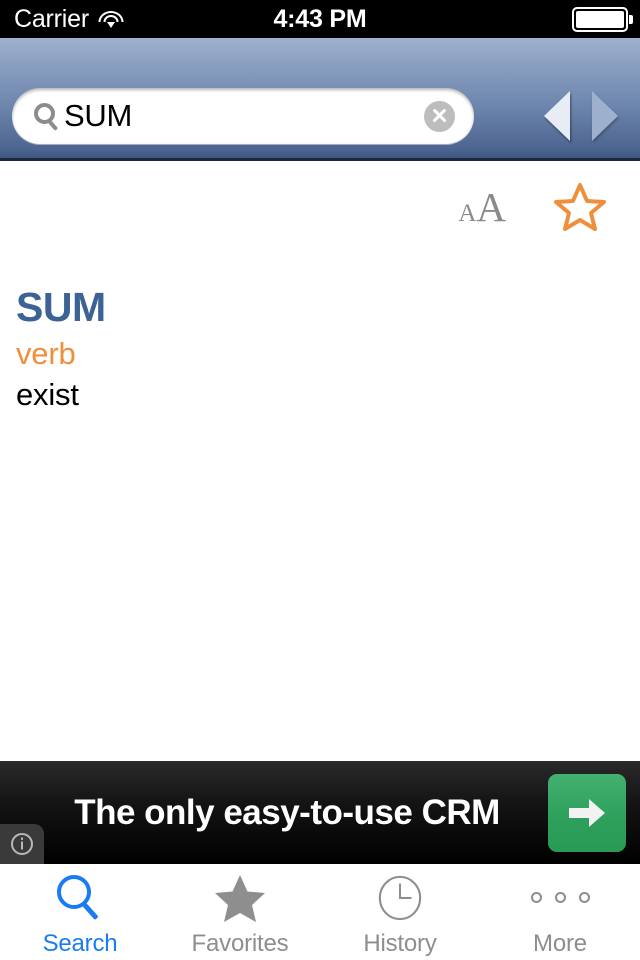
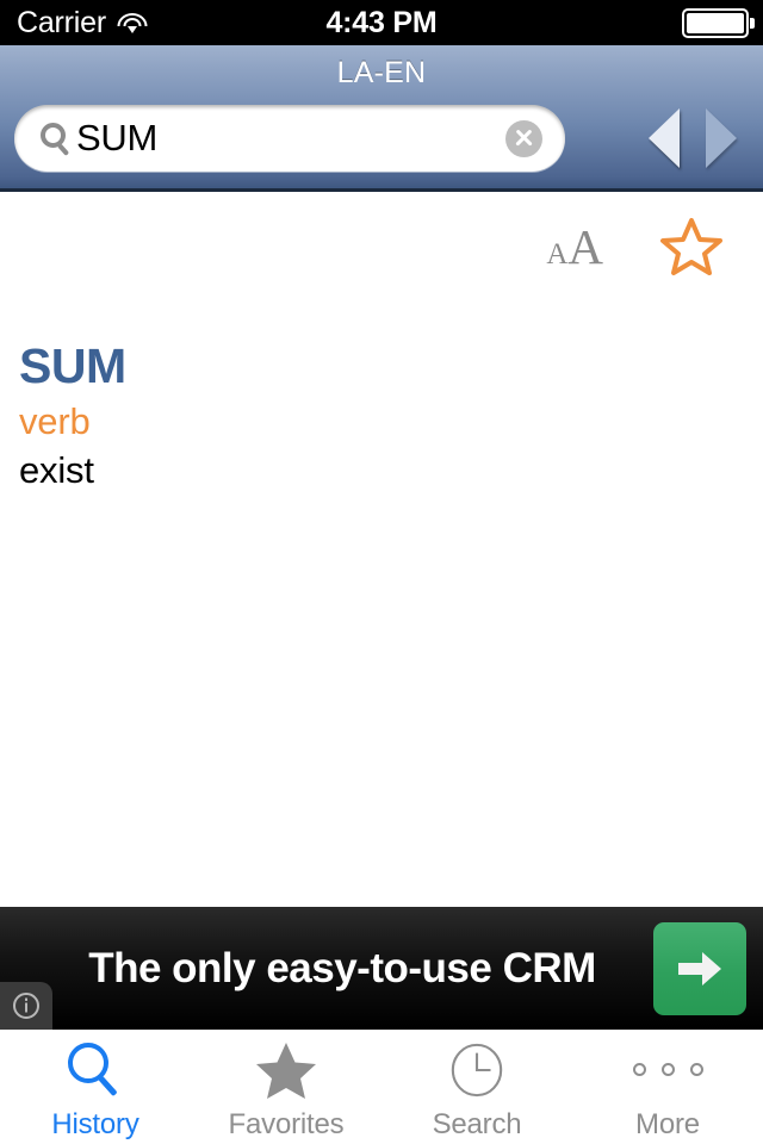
  Carrier
  4:43 PM
+ LA-EN
  SUM
  A
  A
  SUM
  verb
  exist
  The only easy-to-use CRM
- Search
+ History
  Favorites
- History
+ Search
  More
